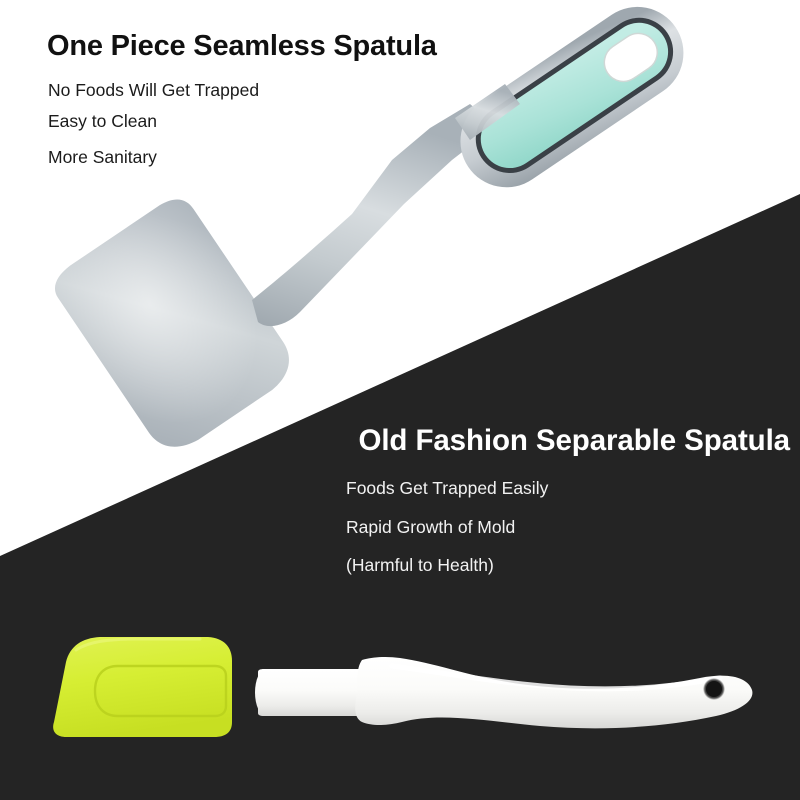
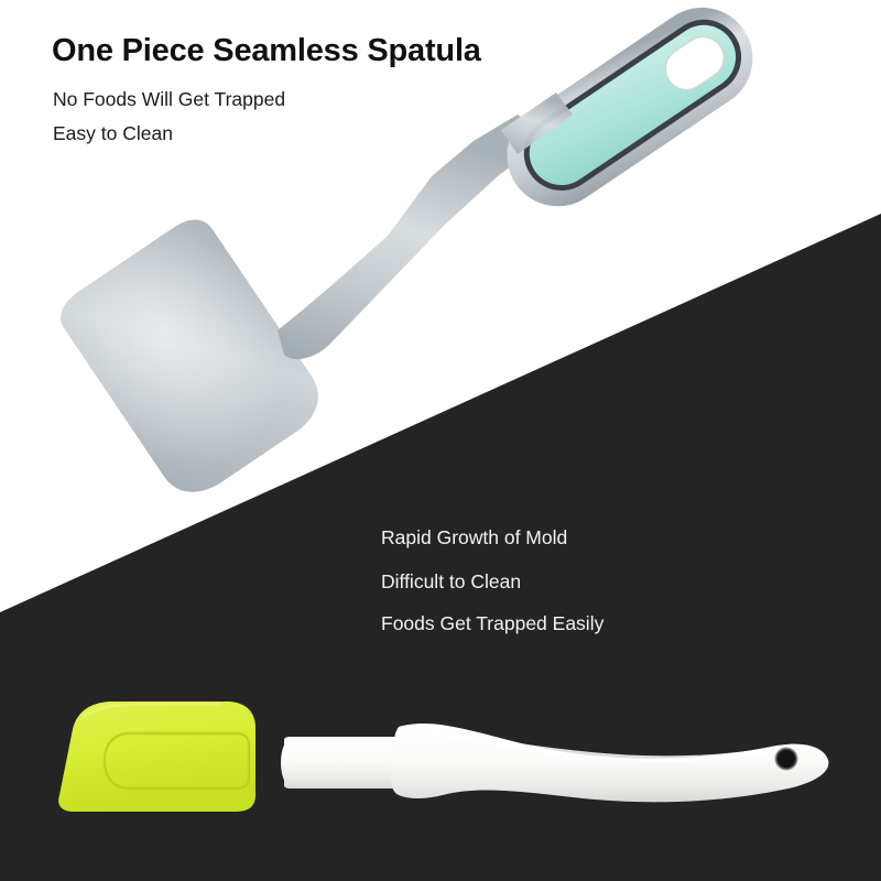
  One Piece Seamless Spatula
  No Foods Will Get Trapped
  Easy to Clean
- More Sanitary
- Old Fashion Separable Spatula
- Foods Get Trapped Easily
+ Rapid Growth of Mold
+ Difficult to Clean
- Rapid Growth of Mold
+ Foods Get Trapped Easily
- (Harmful to Health)
